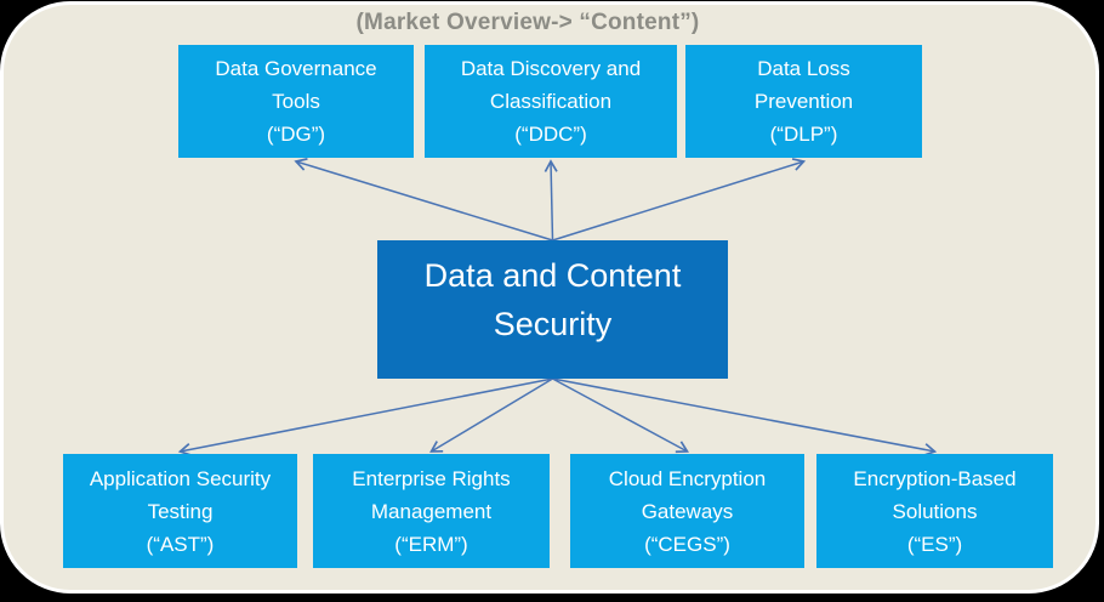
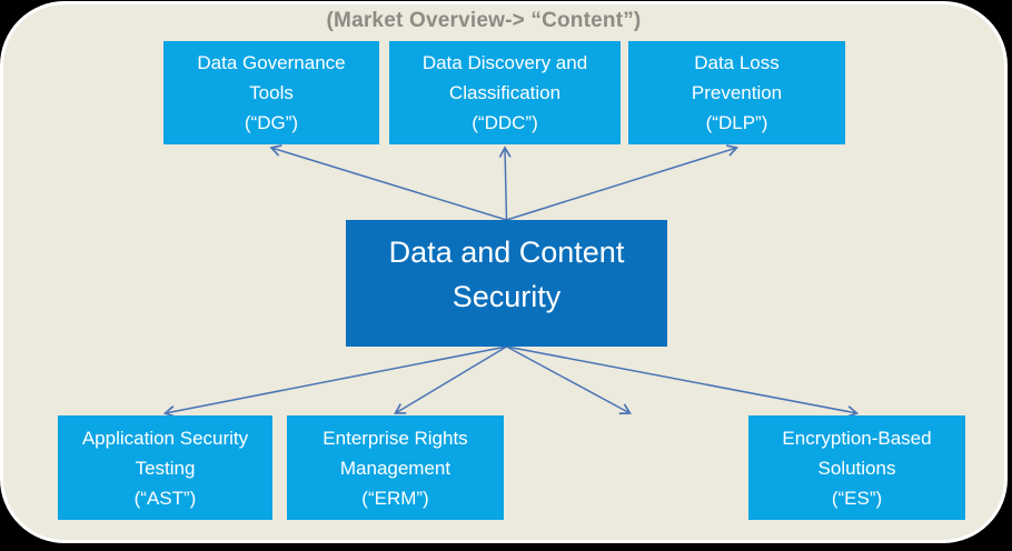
  (Market Overview-> “Content”)
  Data Governance
  Tools
  (“DG”)
  Data Discovery and
  Classification
  (“DDC”)
  Data Loss
  Prevention
  (“DLP”)
  Data and Content
  Security
  Application Security
  Testing
  (“AST”)
  Enterprise Rights
  Management
  (“ERM”)
- Cloud Encryption
- Gateways
- (“CEGS”)
  Encryption-Based
  Solutions
  (“ES”)
